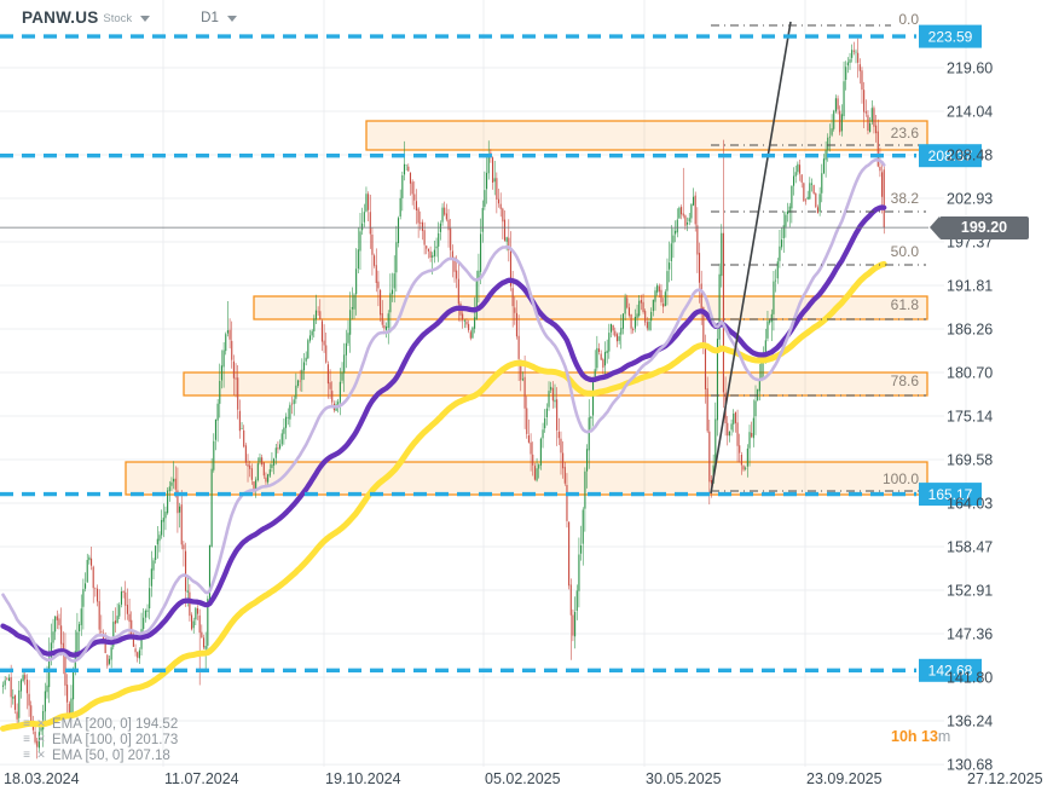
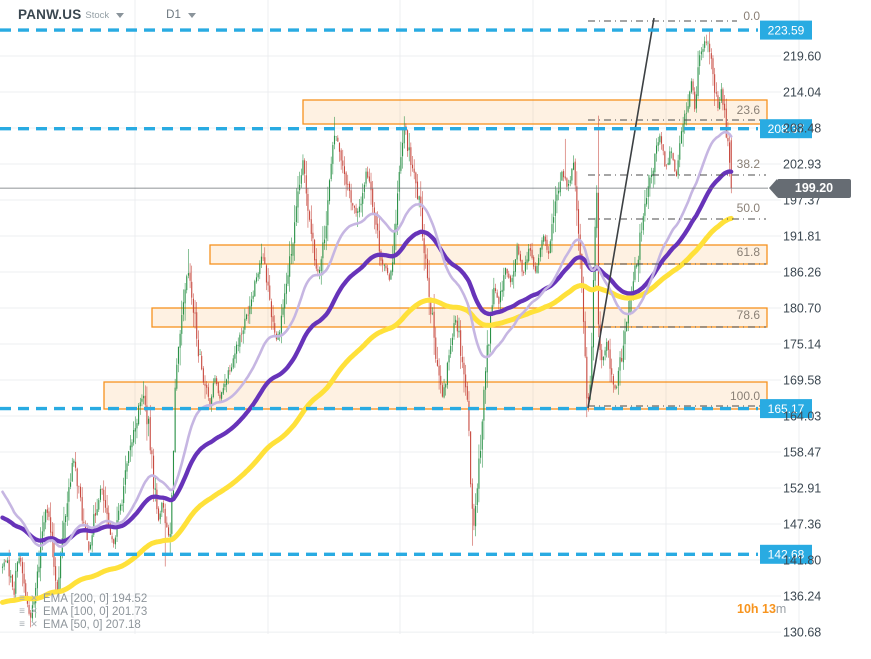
  0.0
  23.6
  38.2
  50.0
  61.8
  78.6
  100.0
  223.59
  208.37
  165.17
  142.68
  219.60
  214.04
  208.48
  202.93
  197.37
  191.81
  186.26
  180.70
  175.14
  169.58
  164.03
  158.47
  152.91
  147.36
  141.80
  136.24
  130.68
- 18.03.2024
- 11.07.2024
- 19.10.2024
- 05.02.2025
- 30.05.2025
- 23.09.2025
- 27.12.2025
  PANW.US
  Stock
  D1
  199.20
  ≡
  ✕
  EMA [200, 0] 194.52
  ≡
  ✕
  EMA [100, 0] 201.73
  ≡
  ✕
  EMA [50, 0] 207.18
  10h 13m
